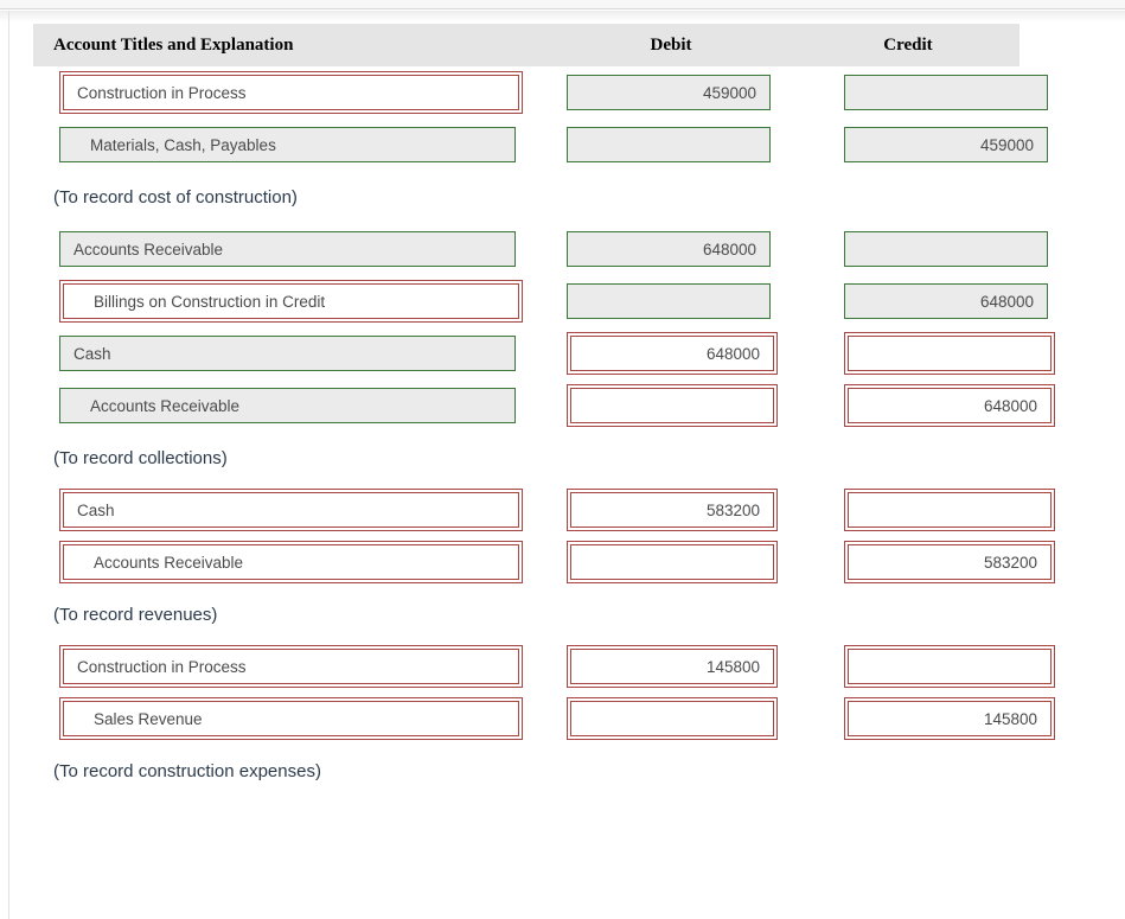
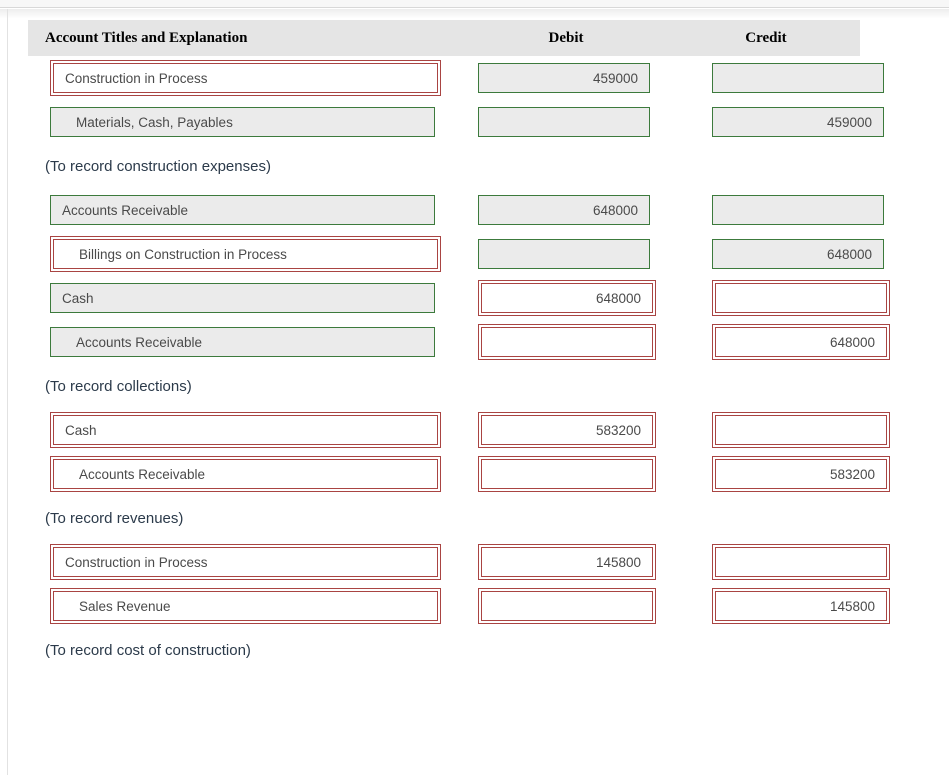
  Account Titles and Explanation
  Debit
  Credit
  Construction in Process
  459000
  Materials, Cash, Payables
  459000
- (To record cost of construction)
+ (To record construction expenses)
  Accounts Receivable
  648000
- Billings on Construction in Credit
+ Billings on Construction in Process
  648000
  Cash
  648000
  Accounts Receivable
  648000
  (To record collections)
  Cash
  583200
  Accounts Receivable
  583200
  (To record revenues)
  Construction in Process
  145800
  Sales Revenue
  145800
- (To record construction expenses)
+ (To record cost of construction)
